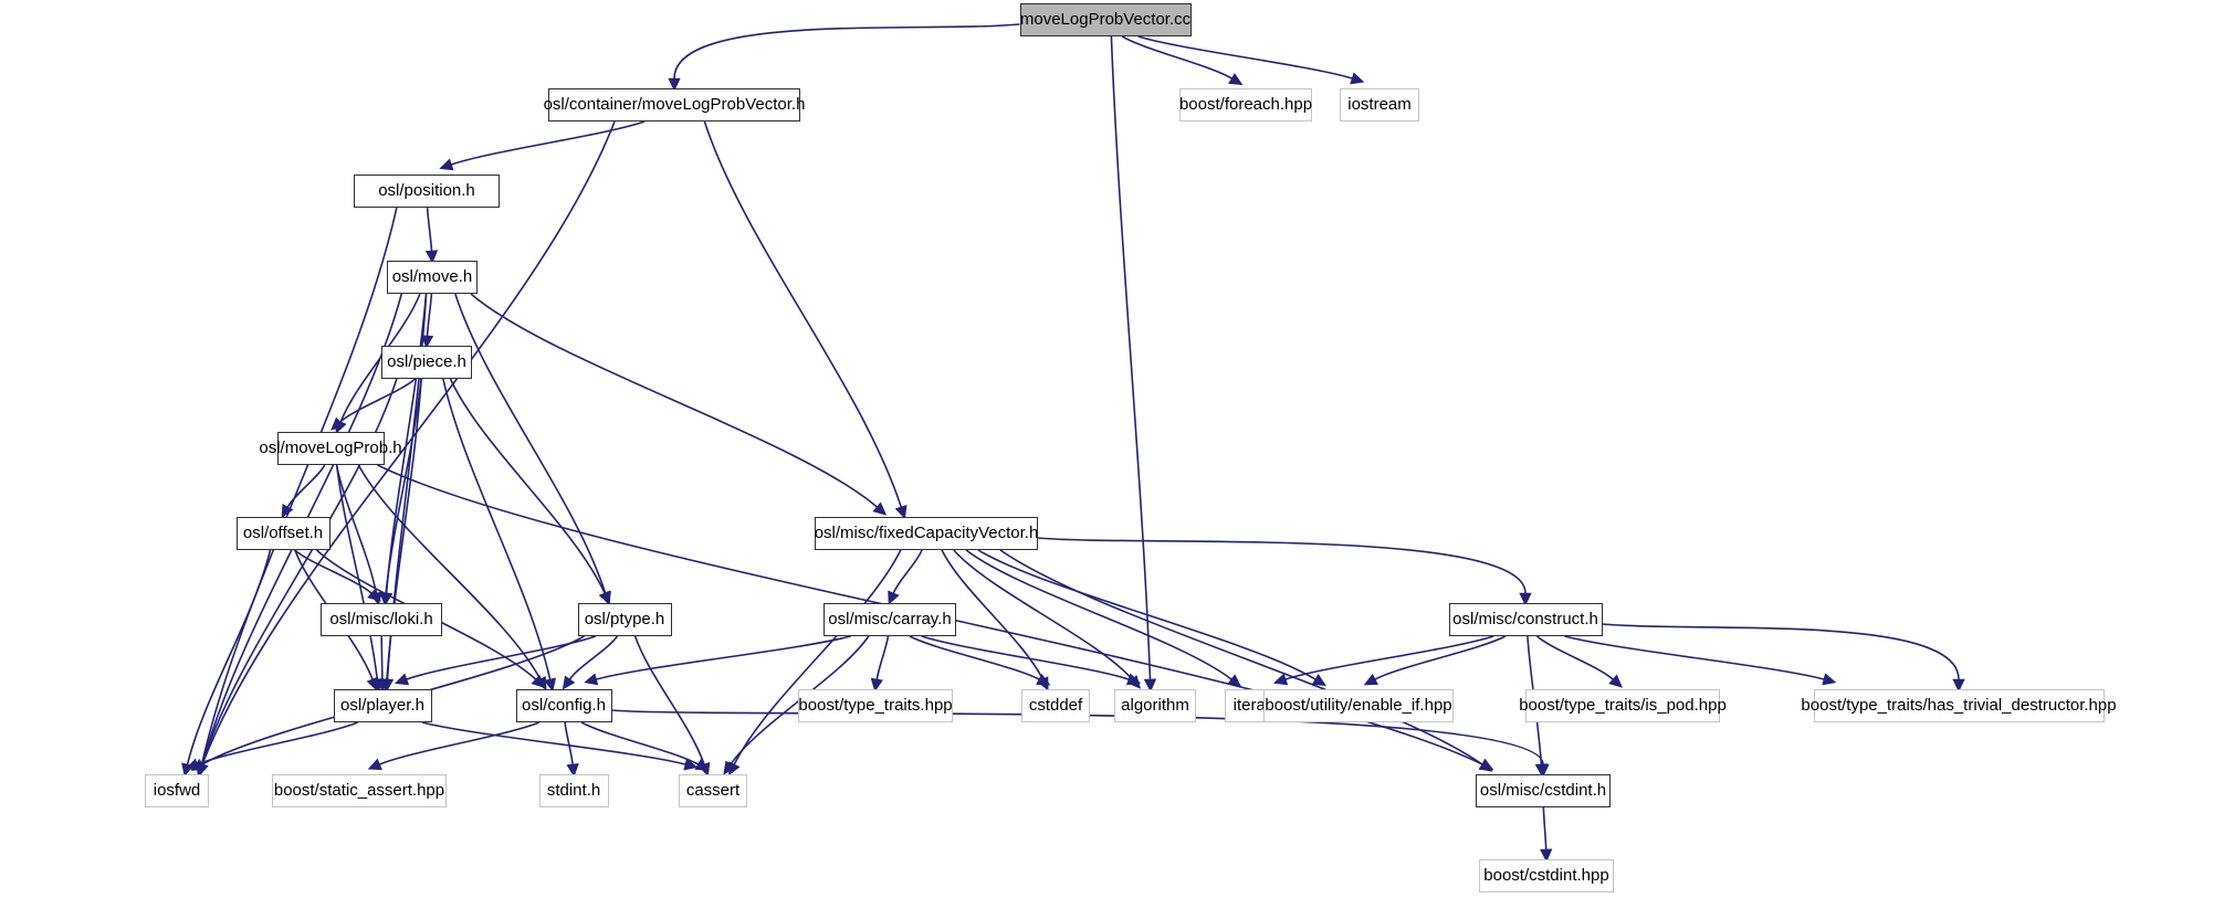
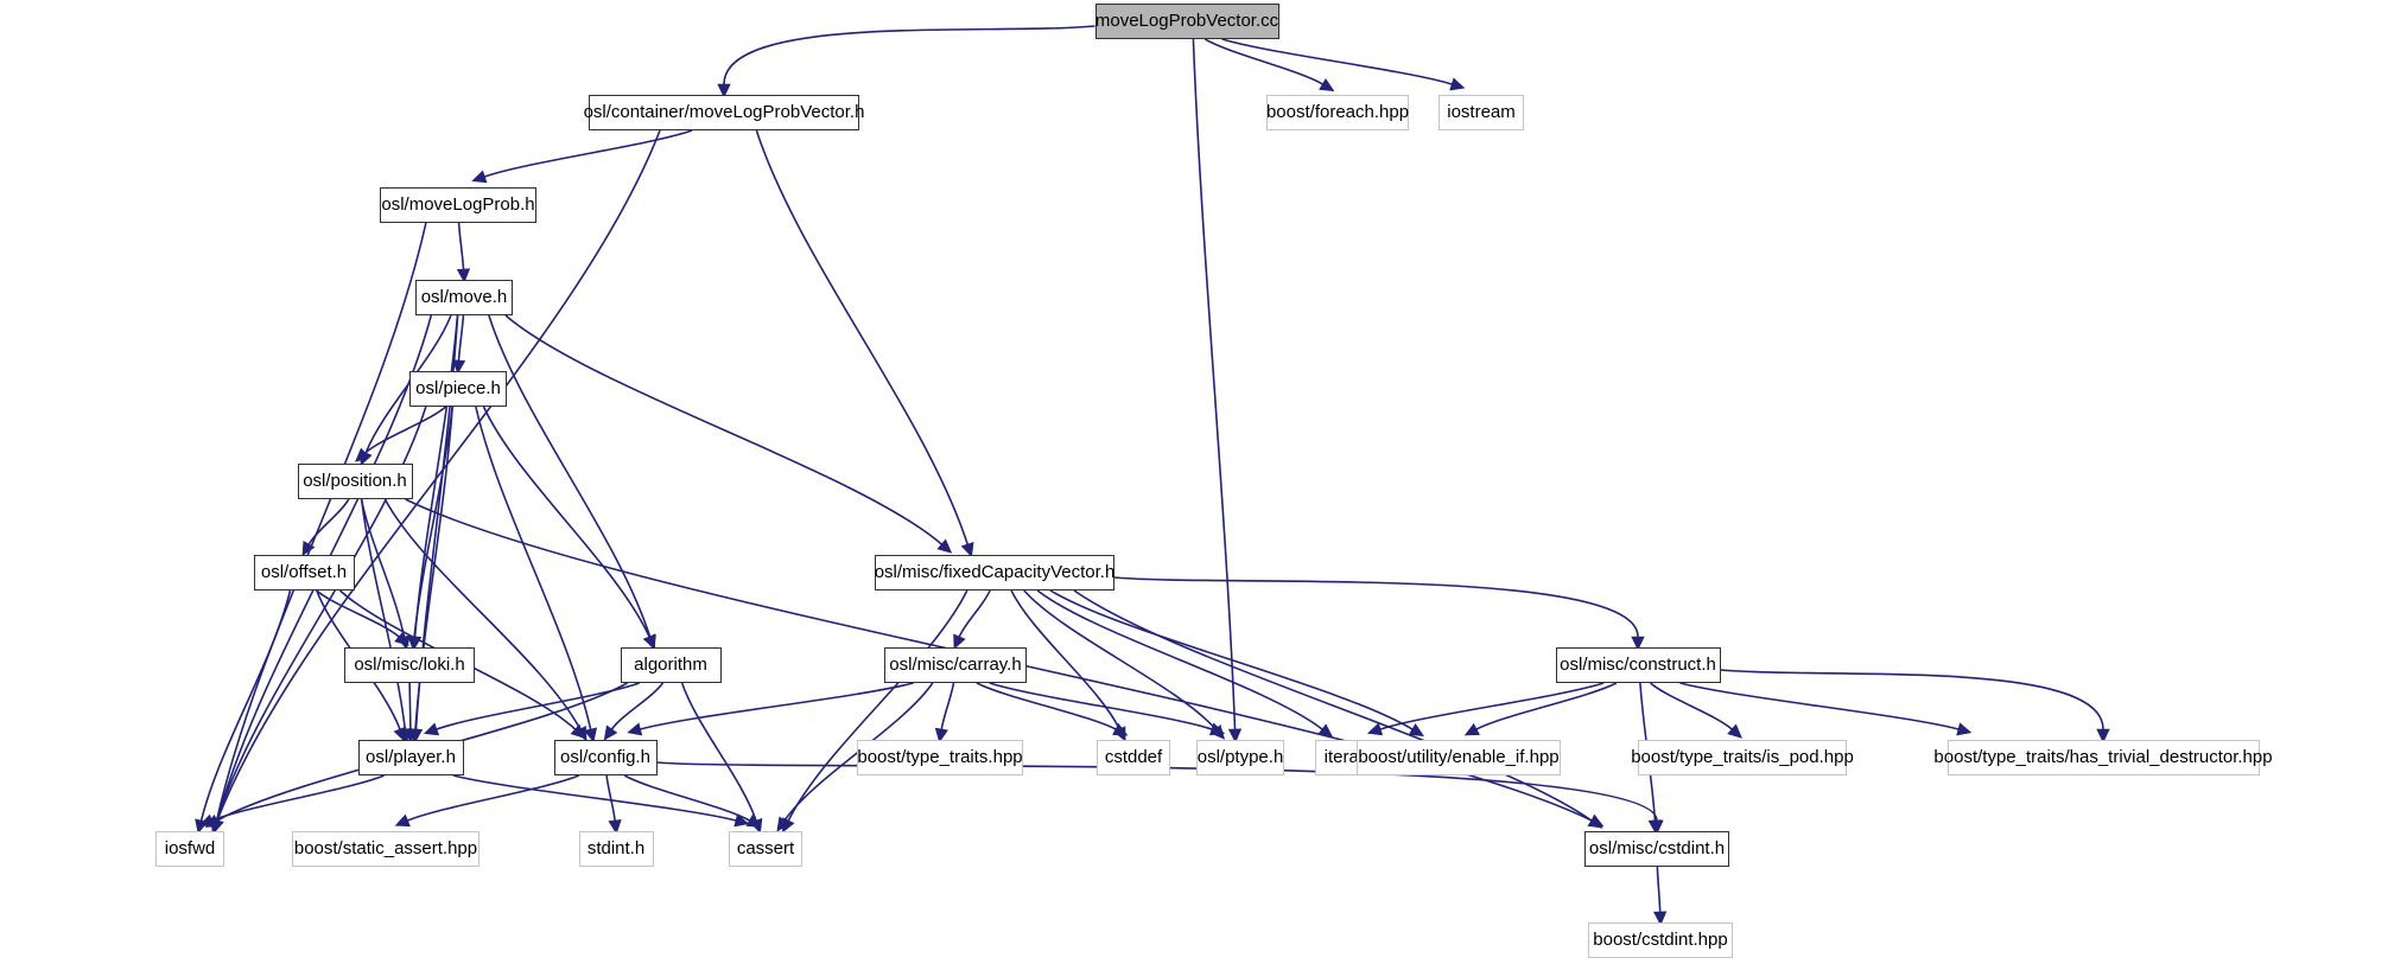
  moveLogProbVector.cc
  osl/container/moveLogProbVector.h
  boost/foreach.hpp
  iostream
- osl/position.h
+ osl/moveLogProb.h
  osl/move.h
  osl/piece.h
- osl/moveLogProb.h
+ osl/position.h
  osl/offset.h
  osl/misc/fixedCapacityVector.h
  osl/misc/loki.h
- osl/ptype.h
+ algorithm
  osl/misc/carray.h
  osl/misc/construct.h
  osl/player.h
  osl/config.h
  boost/type_traits.hpp
  cstddef
- algorithm
+ osl/ptype.h
  boost/utility/enable_if.hpp
  boost/type_traits/is_pod.hpp
  boost/type_traits/has_trivial_destructor.hpp
  iosfwd
  boost/static_assert.hpp
  stdint.h
  cassert
  osl/misc/cstdint.h
  boost/cstdint.hpp
